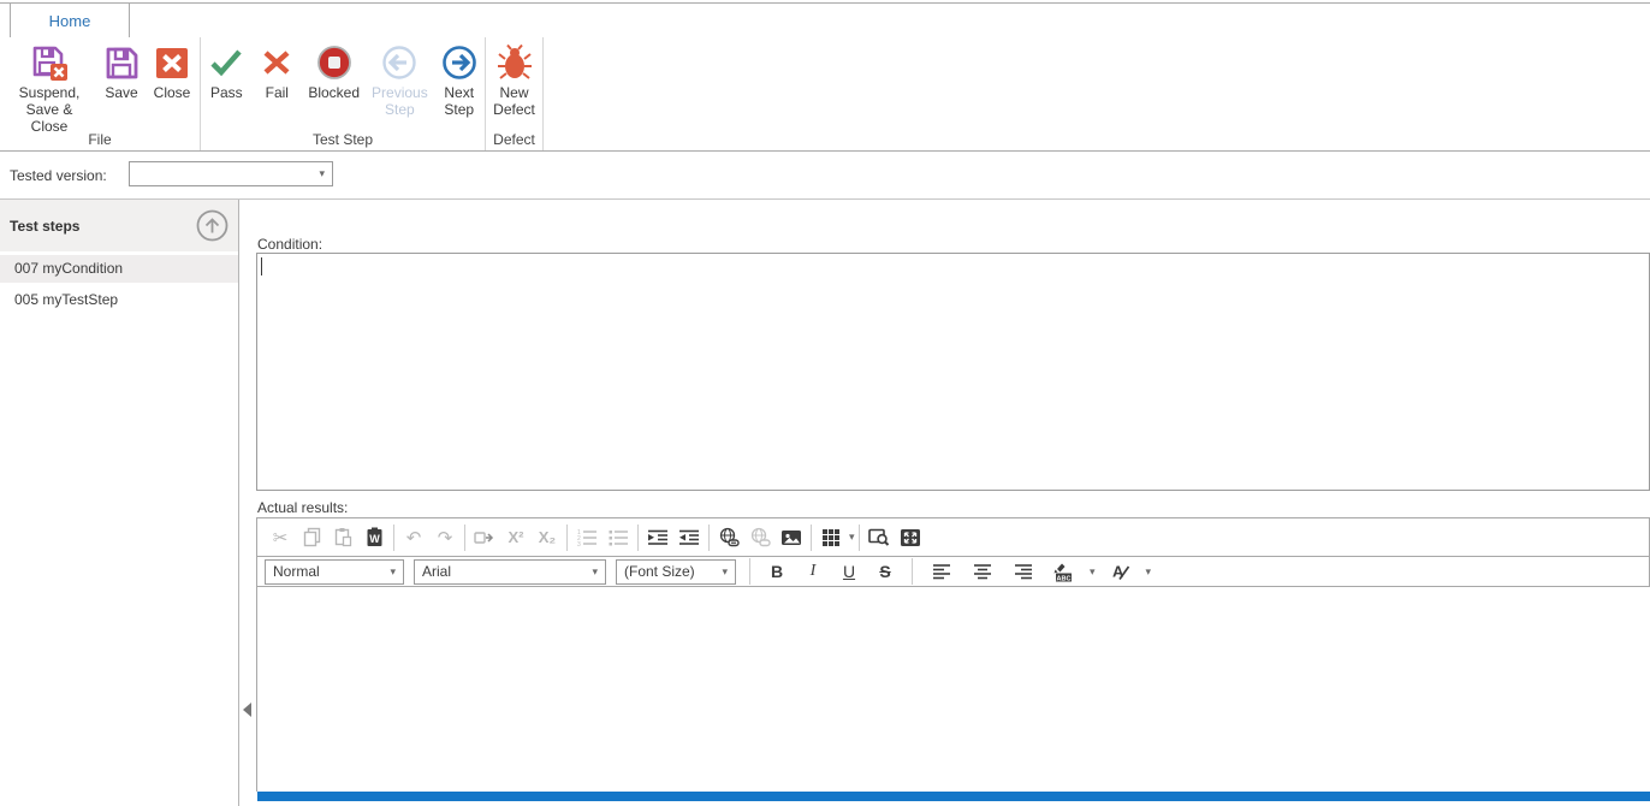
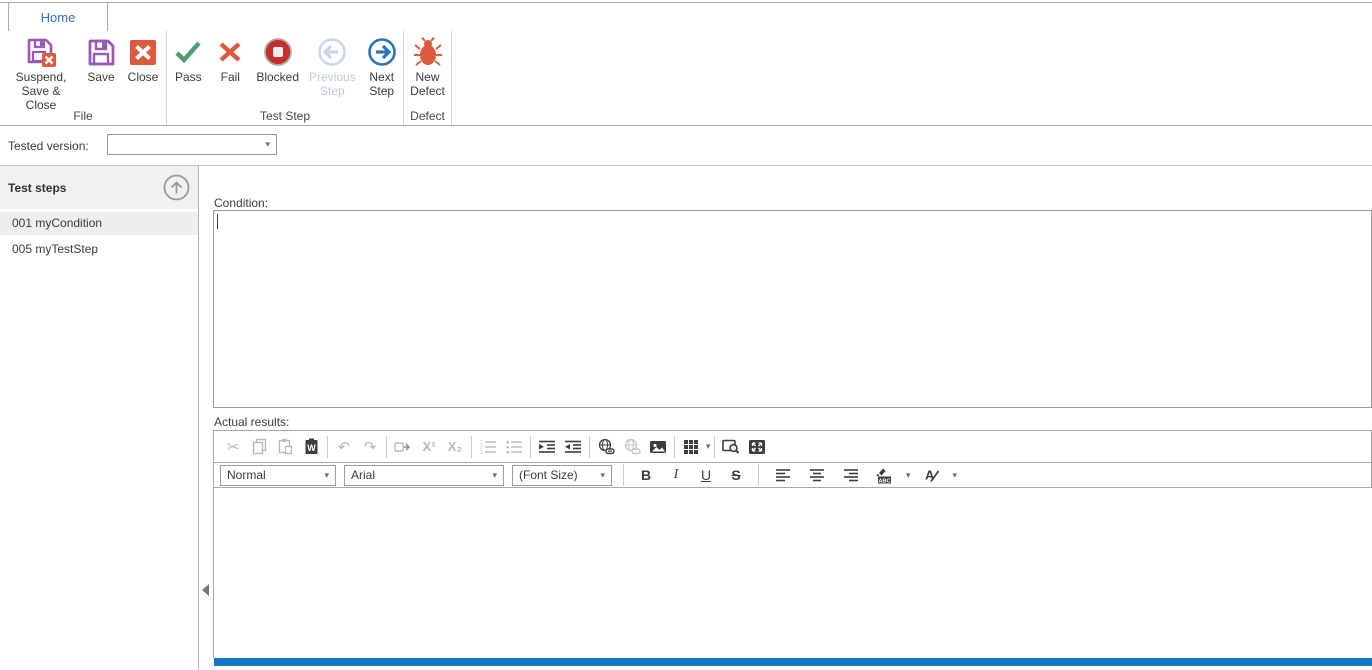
  Home
  Suspend,
  Save & Close
  Save
  Close
  File
  Pass
  Fail
  Blocked
  Previous
  Step
  Next
  Step
  Test Step
  New
  Defect
  Defect
  Tested version:
  ▾
  Test steps
- 007 myCondition
+ 001 myCondition
  005 myTestStep
  Condition:
  Actual results:
  ✂
  W
  ↶
  ↷
  X²
  X₂
  ▾
  Normal
  ▾
  Arial
  ▾
  (Font Size)
  ▾
  B
  I
  U
  S
  ▾
  A
  ▾
